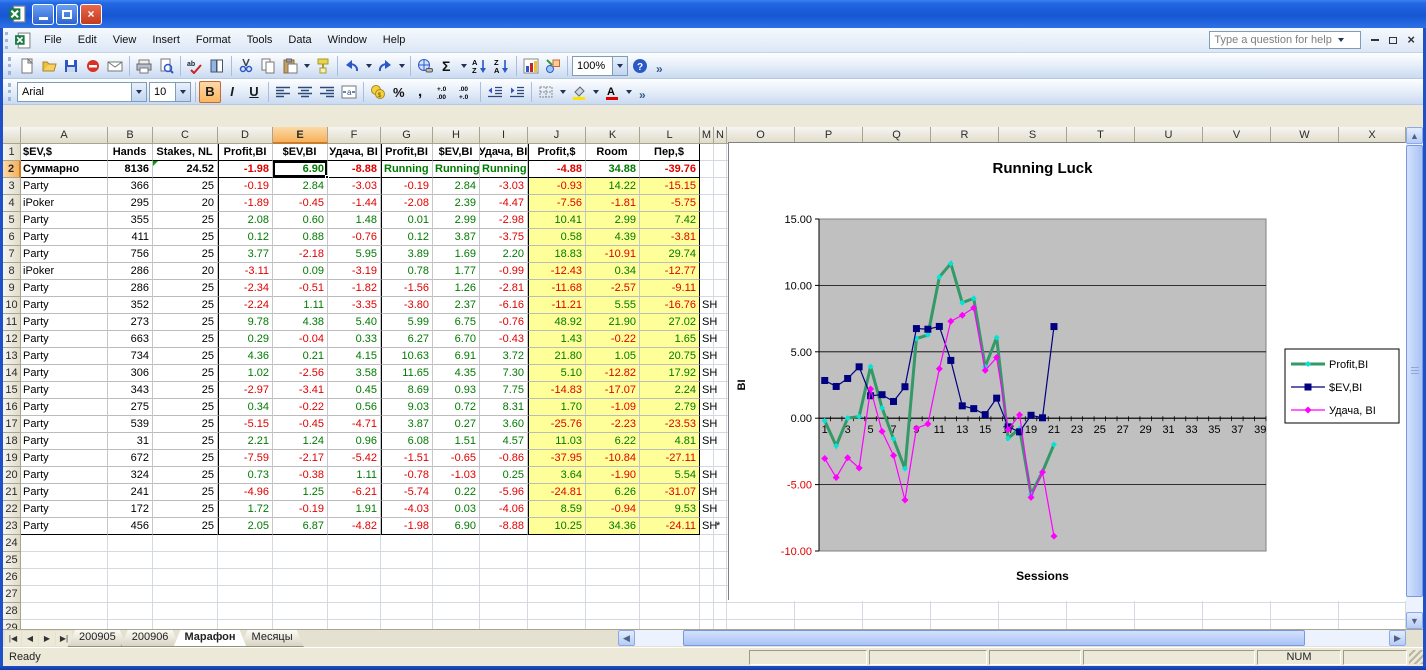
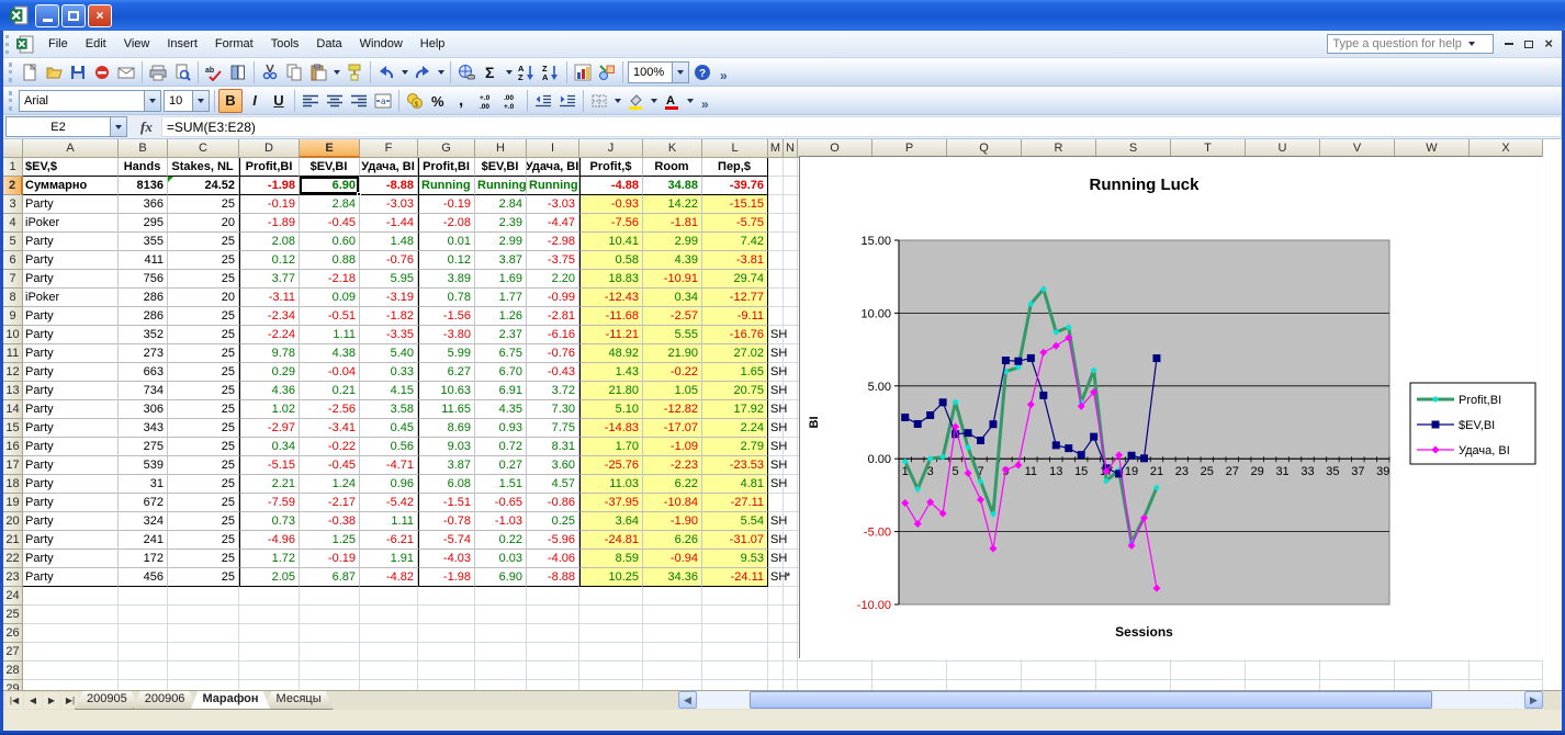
  ×
  File Edit View Insert Format Tools Data Window Help
  Type a question for help
  ×
  Σ
  A
  Z
  Z
  A
  100%
  ?
  »
  Arial
  10
  B
  I
  U
  a
  %
  ,
  A
  »
+ E2
+ fx
+ =SUM(E3:E28)
  A
  B
  C
  D
  E
  F
  G
  H
  I
  J
  K
  L
  M
  N
  O
  P
  Q
  R
  S
  T
  U
  V
  W
  X
  1
  $EV,$
  Hands
  Stakes, NL
  Profit,BI
  $EV,BI
  Удача, BI
  Profit,BI
  $EV,BI
  Удача, BI
  Profit,$
  Room
  Пер,$
  2
  Суммарно
  8136
  24.52
  -1.98
  6.90
  -8.88
  Running
  Running
  Running
  -4.88
  34.88
  -39.76
  3
  Party
  366
  25
  -0.19
  2.84
  -3.03
  -0.19
  2.84
  -3.03
  -0.93
  14.22
  -15.15
  4
  iPoker
  295
  20
  -1.89
  -0.45
  -1.44
  -2.08
  2.39
  -4.47
  -7.56
  -1.81
  -5.75
  5
  Party
  355
  25
  2.08
  0.60
  1.48
  0.01
  2.99
  -2.98
  10.41
  2.99
  7.42
  6
  Party
  411
  25
  0.12
  0.88
  -0.76
  0.12
  3.87
  -3.75
  0.58
  4.39
  -3.81
  7
  Party
  756
  25
  3.77
  -2.18
  5.95
  3.89
  1.69
  2.20
  18.83
  -10.91
  29.74
  8
  iPoker
  286
  20
  -3.11
  0.09
  -3.19
  0.78
  1.77
  -0.99
  -12.43
  0.34
  -12.77
  9
  Party
  286
  25
  -2.34
  -0.51
  -1.82
  -1.56
  1.26
  -2.81
  -11.68
  -2.57
  -9.11
  10
  Party
  352
  25
  -2.24
  1.11
  -3.35
  -3.80
  2.37
  -6.16
  -11.21
  5.55
  -16.76
  SH
  11
  Party
  273
  25
  9.78
  4.38
  5.40
  5.99
  6.75
  -0.76
  48.92
  21.90
  27.02
  SH
  12
  Party
  663
  25
  0.29
  -0.04
  0.33
  6.27
  6.70
  -0.43
  1.43
  -0.22
  1.65
  SH
  13
  Party
  734
  25
  4.36
  0.21
  4.15
  10.63
  6.91
  3.72
  21.80
  1.05
  20.75
  SH
  14
  Party
  306
  25
  1.02
  -2.56
  3.58
  11.65
  4.35
  7.30
  5.10
  -12.82
  17.92
  SH
  15
  Party
  343
  25
  -2.97
  -3.41
  0.45
  8.69
  0.93
  7.75
  -14.83
  -17.07
  2.24
  SH
  16
  Party
  275
  25
  0.34
  -0.22
  0.56
  9.03
  0.72
  8.31
  1.70
  -1.09
  2.79
  SH
  17
  Party
  539
  25
  -5.15
  -0.45
  -4.71
  3.87
  0.27
  3.60
  -25.76
  -2.23
  -23.53
  SH
  18
  Party
  31
  25
  2.21
  1.24
  0.96
  6.08
  1.51
  4.57
  11.03
  6.22
  4.81
  SH
  19
  Party
  672
  25
  -7.59
  -2.17
  -5.42
  -1.51
  -0.65
  -0.86
  -37.95
  -10.84
  -27.11
  20
  Party
  324
  25
  0.73
  -0.38
  1.11
  -0.78
  -1.03
  0.25
  3.64
  -1.90
  5.54
  SH
  21
  Party
  241
  25
  -4.96
  1.25
  -6.21
  -5.74
  0.22
  -5.96
  -24.81
  6.26
  -31.07
  SH
  22
  Party
  172
  25
  1.72
  -0.19
  1.91
  -4.03
  0.03
  -4.06
  8.59
  -0.94
  9.53
  SH
  23
  Party
  456
  25
  2.05
  6.87
  -4.82
  -1.98
  6.90
  -8.88
  10.25
  34.36
  -24.11
  SH
  *
  24
  25
  26
  27
  28
  29
  Running Luck
  15.00
  10.00
  5.00
  0.00
  -5.00
  -10.00
  1
  3
  5
  7
  11
  13
  15
  19
  21
  23
  25
  27
  29
  31
  33
  35
  37
  39
  Sessions
  Profit,BI
  $EV,BI
  Удача, BI
- ▲
- ▼
  |◀
  ◀
  ▶
  ▶|
  200905
  200906
  Марафон
  Месяцы
  ◀
  ▶
- Ready
- NUM
